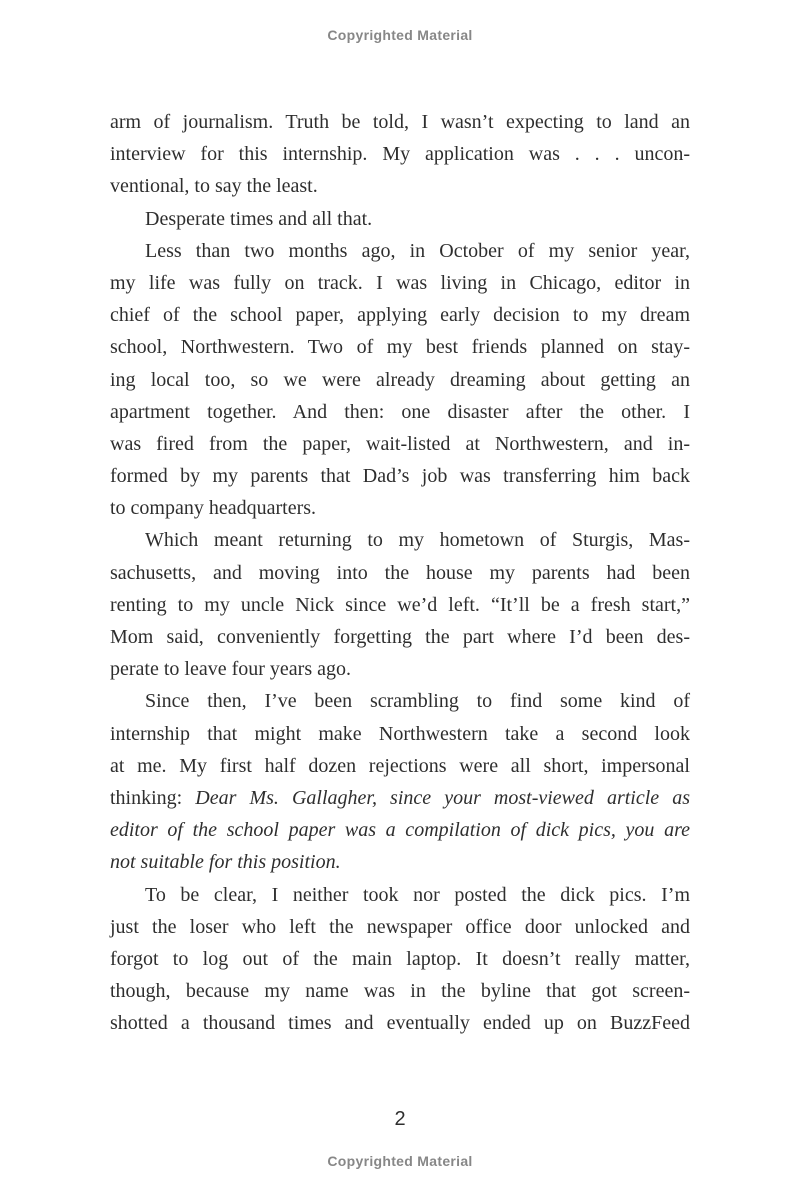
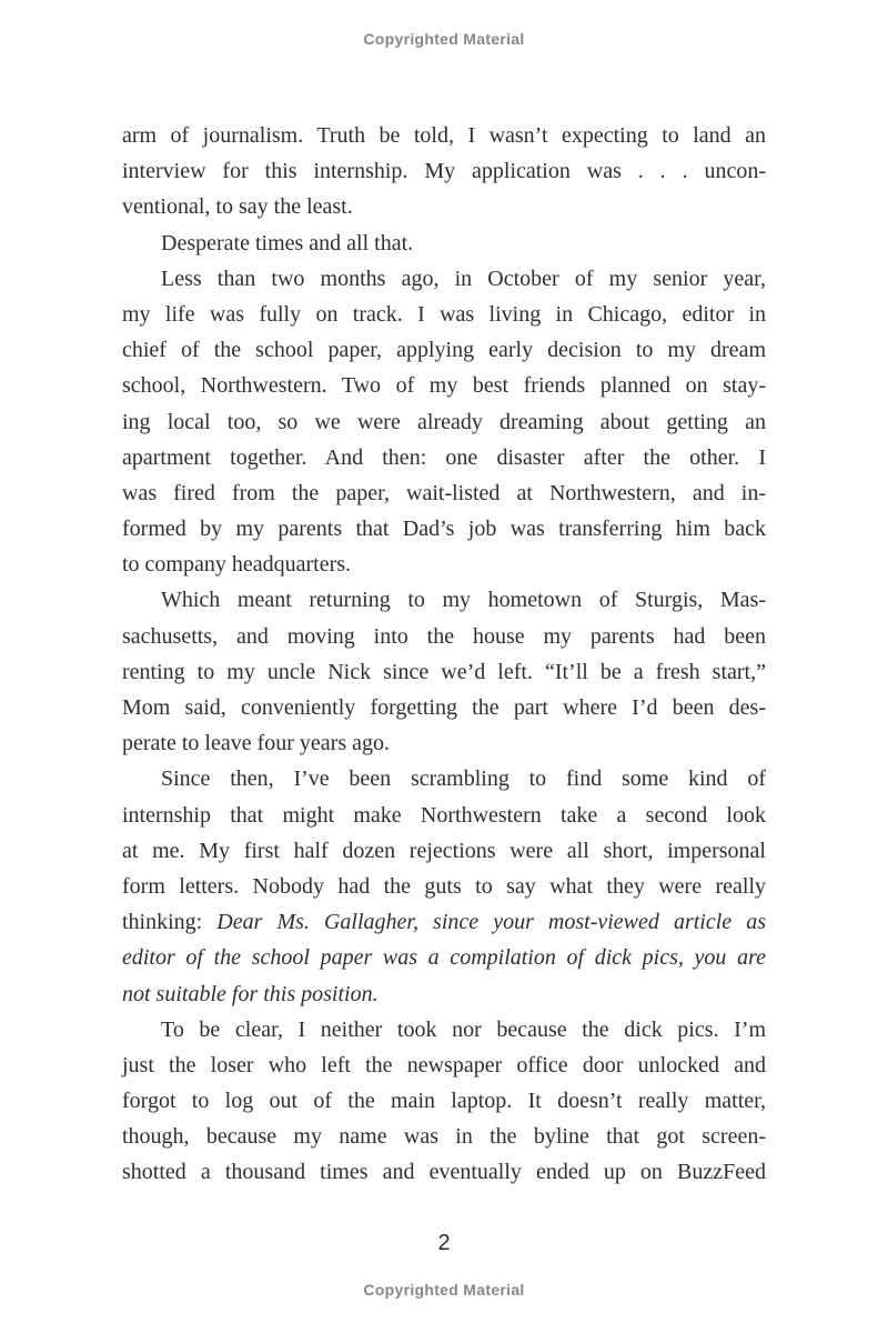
  Copyrighted Material
  arm of journalism. Truth be told, I wasn’t expecting to land an
  interview for this internship. My application was . . . uncon-
  ventional, to say the least.
  Desperate times and all that.
  Less than two months ago, in October of my senior year,
  my life was fully on track. I was living in Chicago, editor in
  chief of the school paper, applying early decision to my dream
  school, Northwestern. Two of my best friends planned on stay-
  ing local too, so we were already dreaming about getting an
  apartment together. And then: one disaster after the other. I
  was fired from the paper, wait-listed at Northwestern, and in-
  formed by my parents that Dad’s job was transferring him back
  to company headquarters.
  Which meant returning to my hometown of Sturgis, Mas-
  sachusetts, and moving into the house my parents had been
  renting to my uncle Nick since we’d left. “It’ll be a fresh start,”
  Mom said, conveniently forgetting the part where I’d been des-
  perate to leave four years ago.
  Since then, I’ve been scrambling to find some kind of
  internship that might make Northwestern take a second look
  at me. My first half dozen rejections were all short, impersonal
+ form letters. Nobody had the guts to say what they were really
  thinking: Dear Ms. Gallagher, since your most-viewed article as
  editor of the school paper was a compilation of dick pics, you are
  not suitable for this position.
- To be clear, I neither took nor posted the dick pics. I’m
+ To be clear, I neither took nor because the dick pics. I’m
  just the loser who left the newspaper office door unlocked and
  forgot to log out of the main laptop. It doesn’t really matter,
  though, because my name was in the byline that got screen-
  shotted a thousand times and eventually ended up on BuzzFeed
  2
  Copyrighted Material
